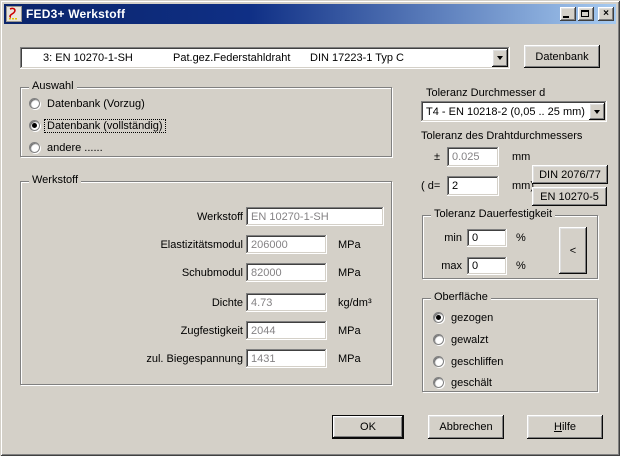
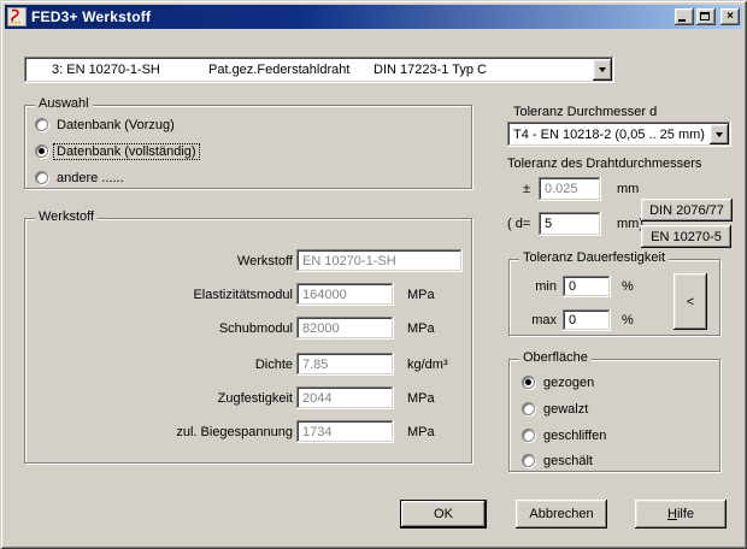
  FED3+ Werkstoff
  ×
  3: EN 10270-1-SH
  Pat.gez.Federstahldraht
  DIN 17223-1 Typ C
- Datenbank
  Auswahl
  Datenbank (Vorzug)
  Datenbank (vollständig)
  andere ......
  Werkstoff
  Werkstoff
  EN 10270-1-SH
  Elastizitätsmodul
- 206000
+ 164000
  MPa
  Schubmodul
  82000
  MPa
  Dichte
- 4.73
+ 7.85
  kg/dm³
  Zugfestigkeit
  2044
  MPa
  zul. Biegespannung
- 1431
+ 1734
  MPa
  Toleranz Durchmesser d
  T4 - EN 10218-2 (0,05 .. 25 mm)
  Toleranz des Drahtdurchmessers
  ±
  0.025
  mm
  ( d=
- 2
+ 5
  mm)
  DIN 2076/77
  EN 10270-5
  Toleranz Dauerfestigkeit
  min
  0
  %
  max
  0
  %
  <
  Oberfläche
  gezogen
  gewalzt
  geschliffen
  geschält
  OK
  Abbrechen
  H
  ilfe
